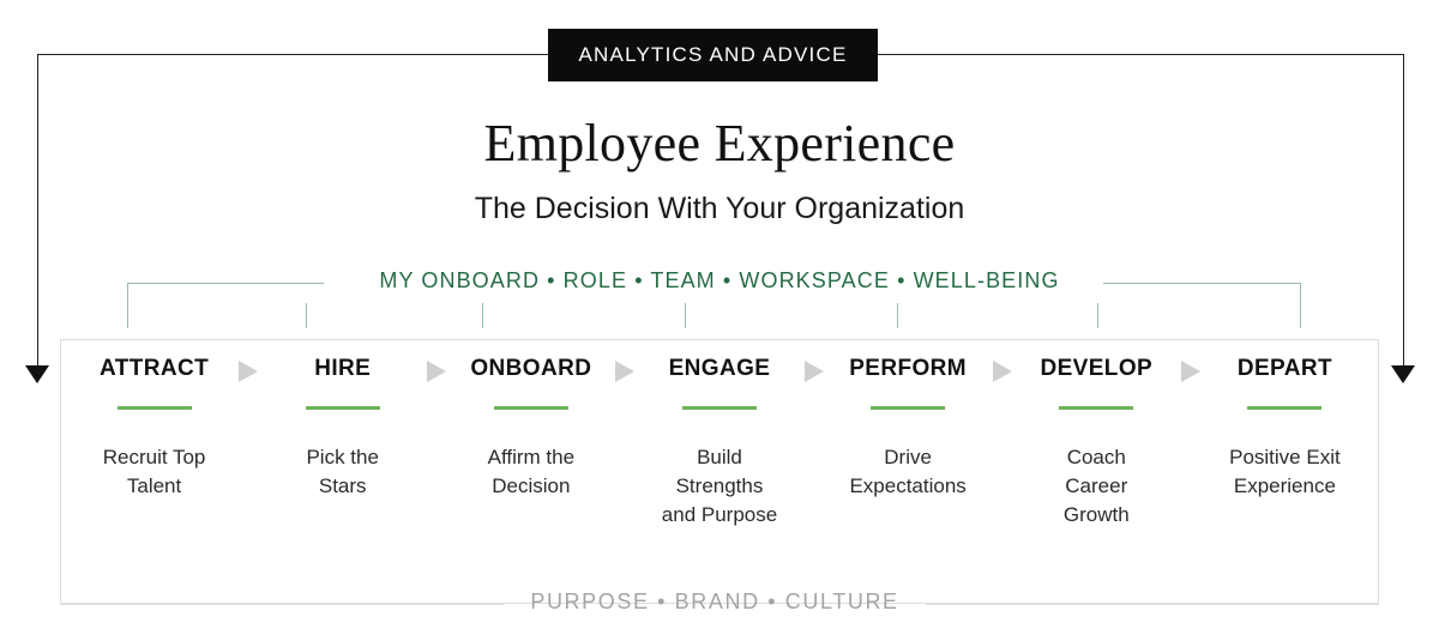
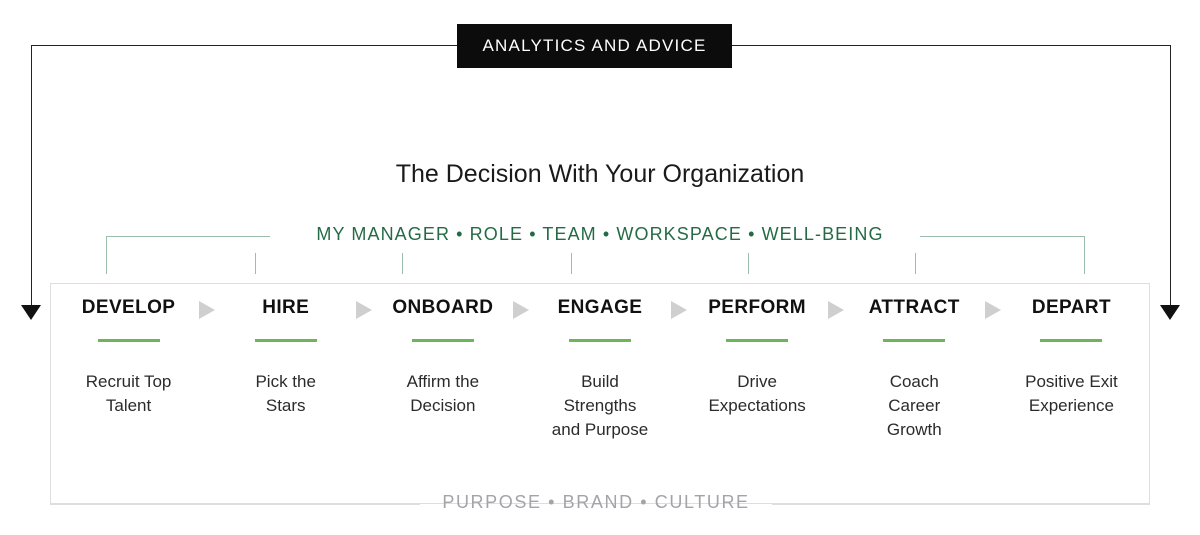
  ANALYTICS AND ADVICE
- Employee Experience
  The Decision With Your Organization
- MY ONBOARD • ROLE • TEAM • WORKSPACE • WELL-BEING
+ MY MANAGER • ROLE • TEAM • WORKSPACE • WELL-BEING
- ATTRACT
+ DEVELOP
  Recruit Top
  Talent
  HIRE
  Pick the
  Stars
  ONBOARD
  Affirm the
  Decision
  ENGAGE
  Build
  Strengths
  and Purpose
  PERFORM
  Drive
  Expectations
- DEVELOP
+ ATTRACT
  Coach
  Career
  Growth
  DEPART
  Positive Exit
  Experience
  PURPOSE • BRAND • CULTURE
